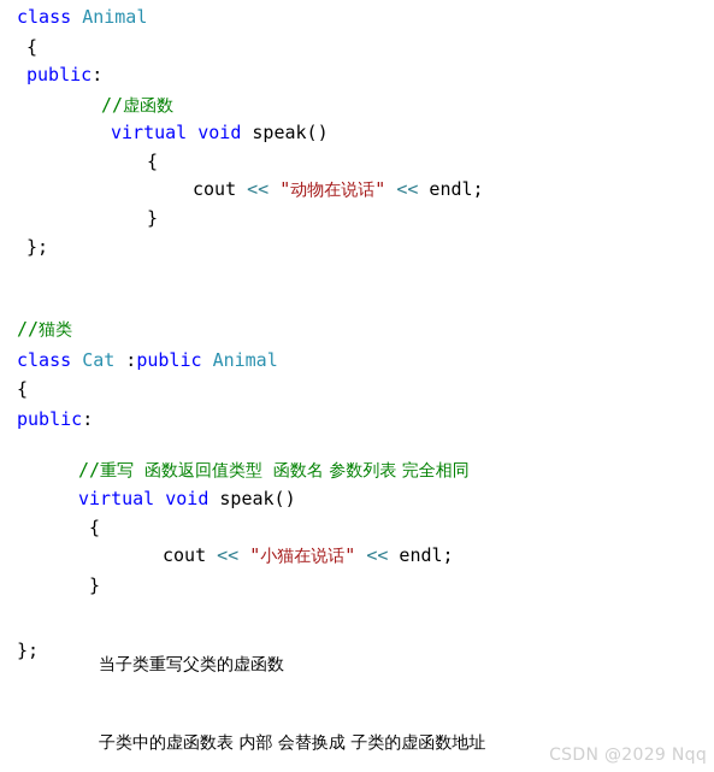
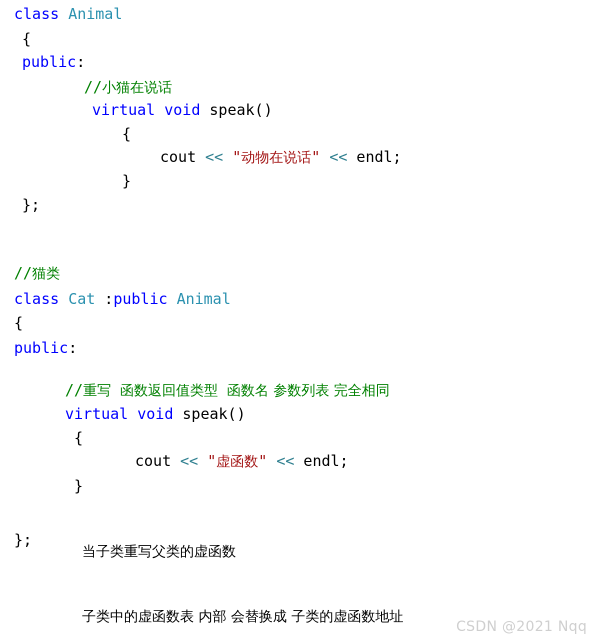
  class Animal
  {
  public:
- //虚函数
+ //小猫在说话
  virtual void speak()
  {
  cout << "动物在说话" << endl;
  }
  };
  //猫类
  class Cat :public Animal
  {
  public:
  //重写 函数返回值类型 函数名 参数列表 完全相同
  virtual void speak()
  {
- cout << "小猫在说话" << endl;
+ cout << "虚函数" << endl;
  }
  };
  当子类重写父类的虚函数
  子类中的虚函数表 内部 会替换成 子类的虚函数地址
- CSDN @2029 Nqq
+ CSDN @2021 Nqq
